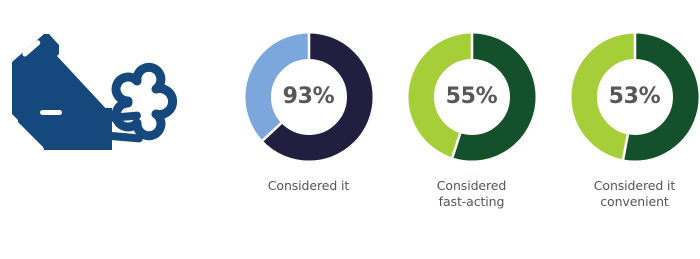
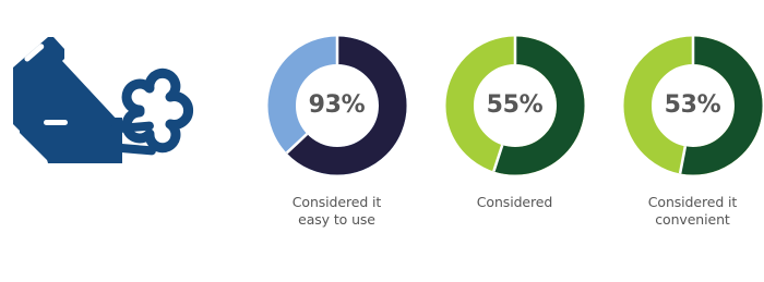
  93%
  Considered it
+ easy to use
  55%
  Considered
- fast-acting
  53%
  Considered it
  convenient
